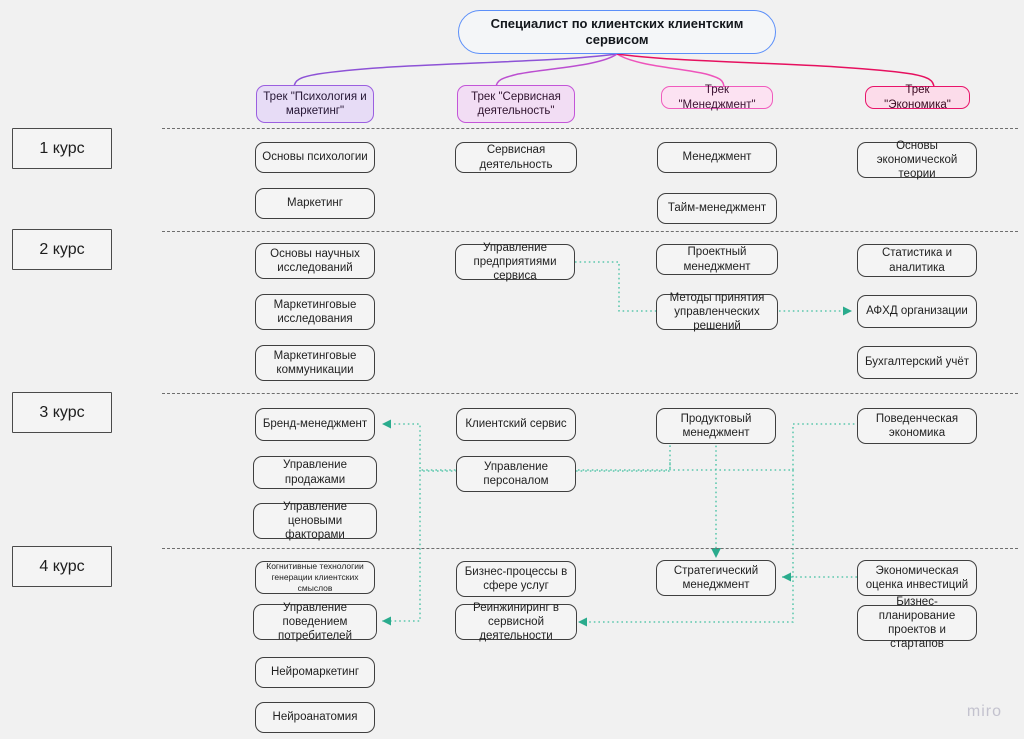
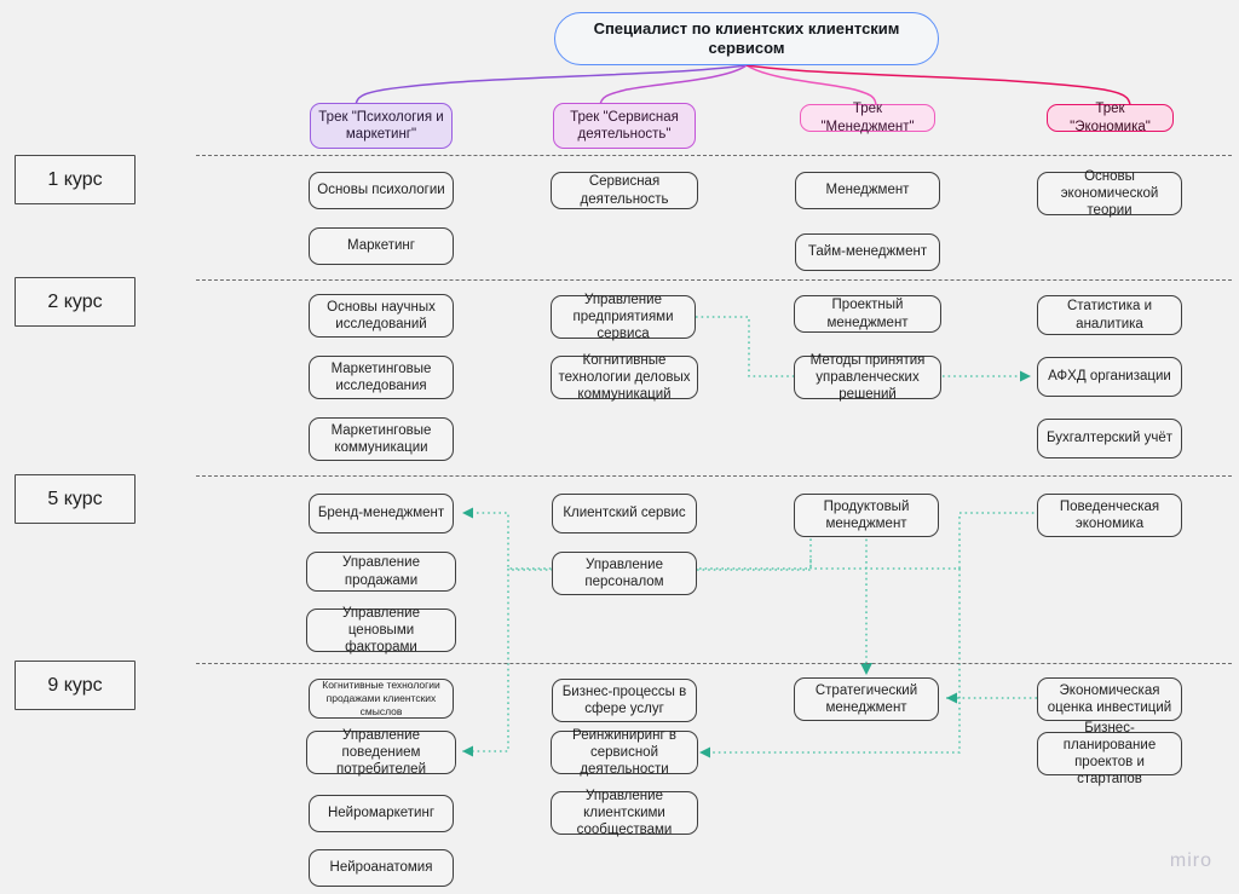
  Специалист по клиентских клиентским сервисом
  Трек "Психология и маркетинг"
  Трек "Сервисная деятельность"
  Трек "Менеджмент"
  Трек "Экономика"
  1 курс
  2 курс
- 3 курс
+ 5 курс
- 4 курс
+ 9 курс
  Основы психологии
  Маркетинг
  Сервисная деятельность
  Менеджмент
  Тайм-менеджмент
  Основы экономической теории
  Основы научных исследований
  Маркетинговые исследования
  Маркетинговые коммуникации
  Управление предприятиями сервиса
+ Когнитивные технологии деловых коммуникаций
  Проектный менеджмент
  Методы принятия управленческих решений
  Статистика и аналитика
  АФХД организации
  Бухгалтерский учёт
  Бренд-менеджмент
  Управление продажами
  Управление ценовыми факторами
  Клиентский сервис
  Управление персоналом
  Продуктовый менеджмент
  Поведенческая экономика
- Когнитивные технологии генерации клиентских смыслов
+ Когнитивные технологии продажами клиентских смыслов
  Управление поведением потребителей
  Нейромаркетинг
  Нейроанатомия
  Бизнес-процессы в сфере услуг
  Реинжиниринг в сервисной деятельности
+ Управление клиентскими сообществами
  Стратегический менеджмент
  Экономическая оценка инвестиций
  Бизнес-планирование проектов и стартапов
  miro
